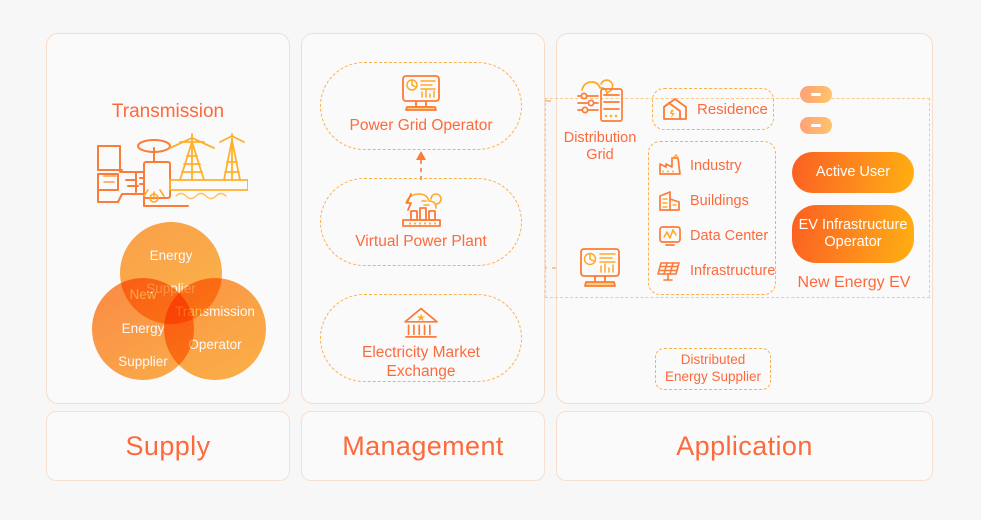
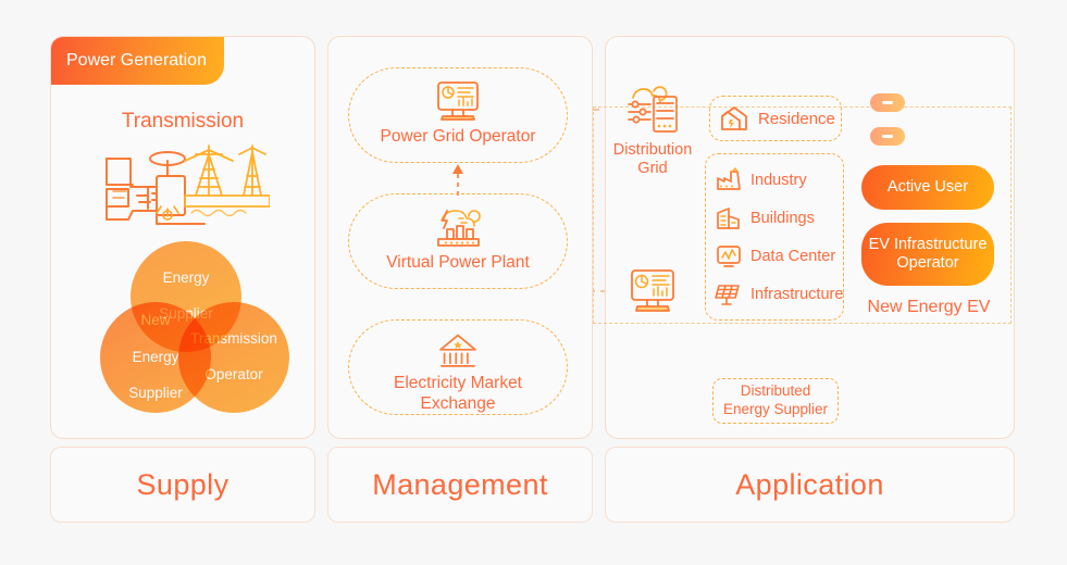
+ Power Generation
  Transmission
  Energy
  New
  Energy
  Supplier
  Transmission
  Operator
  Power Grid Operator
  Virtual Power Plant
  Electricity Market
  Exchange
  Distribution
  Grid
  Residence
  Industry
  Buildings
  Data Center
  Infrastructure
  Active User
  EV Infrastructure
  Operator
  New Energy EV
  Distributed
  Energy Supplier
  Supply
  Management
  Application
